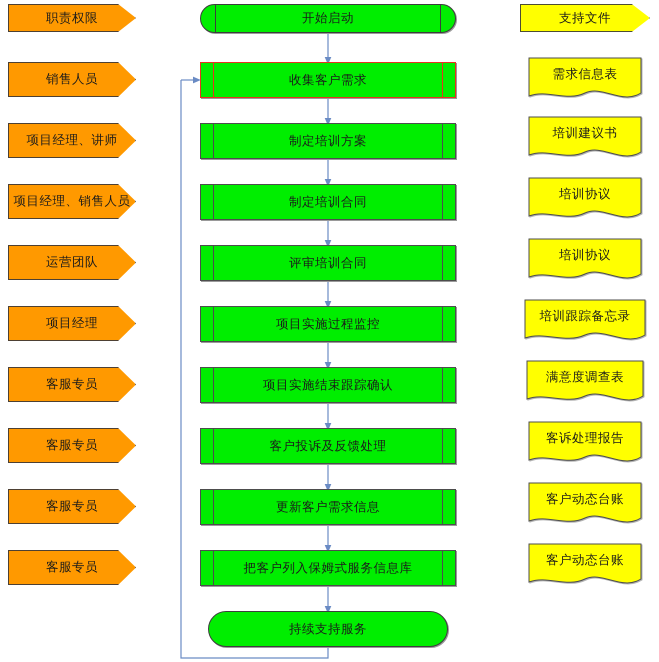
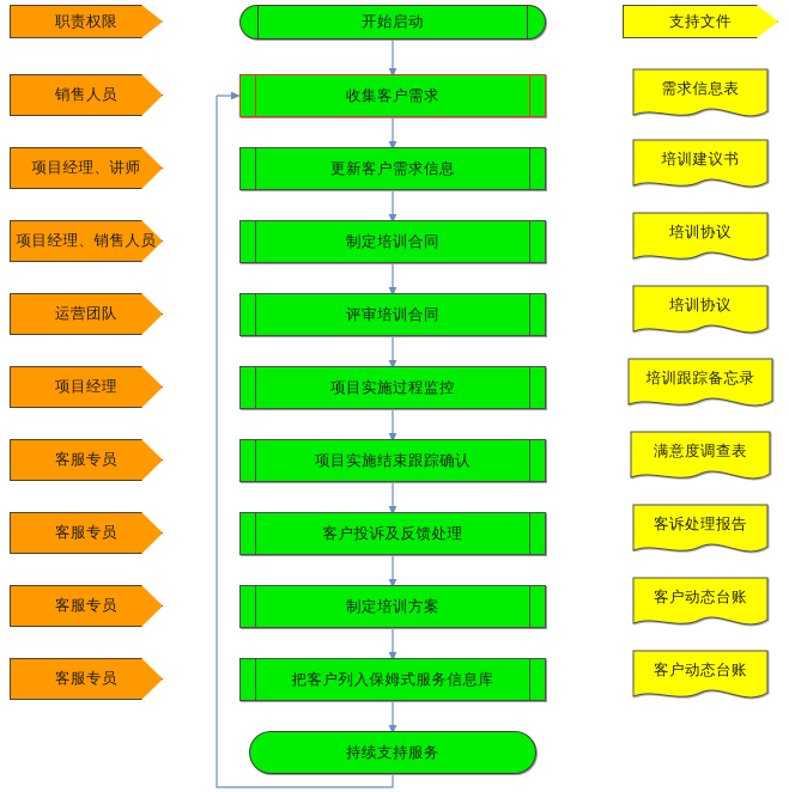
  职责权限
  销售人员
  项目经理、讲师
  项目经理、销售人员
  运营团队
  项目经理
  客服专员
  客服专员
  客服专员
  客服专员
  开始启动
  收集客户需求
- 制定培训方案
+ 更新客户需求信息
  制定培训合同
  评审培训合同
  项目实施过程监控
  项目实施结束跟踪确认
  客户投诉及反馈处理
- 更新客户需求信息
+ 制定培训方案
  把客户列入保姆式服务信息库
  持续支持服务
  支持文件
  需求信息表
  培训建议书
  培训协议
  培训协议
  培训跟踪备忘录
  满意度调查表
  客诉处理报告
  客户动态台账
  客户动态台账
